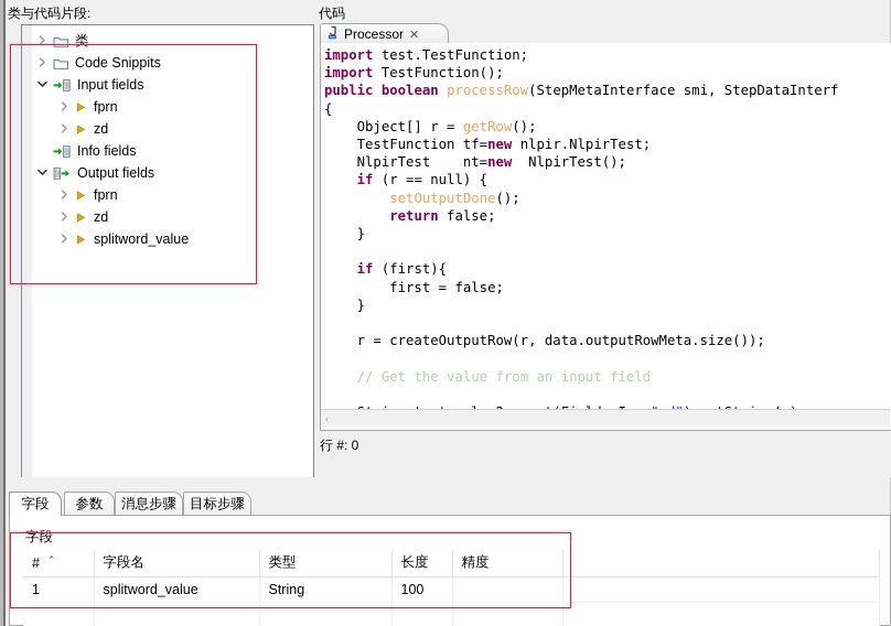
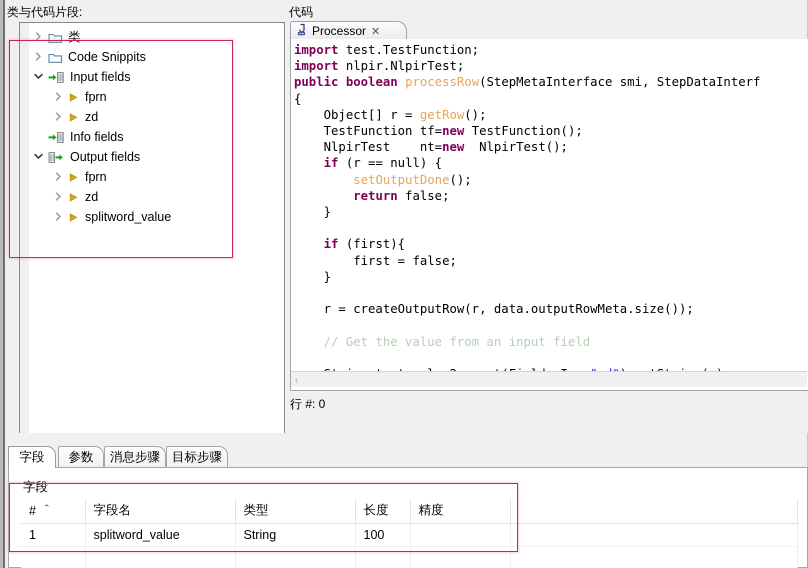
  类与代码片段:
  类
  Code Snippits
  Input fields
  fprn
  zd
  Info fields
  Output fields
  fprn
  zd
  splitword_value
  代码
  Processor
  ✕
  import test.TestFunction;
- import TestFunction();
+ import nlpir.NlpirTest;
  public boolean processRow(StepMetaInterface smi, StepDataInterf
  {
  Object[] r = getRow();
- TestFunction tf=new nlpir.NlpirTest;
+ TestFunction tf=new TestFunction();
  NlpirTest nt=new NlpirTest();
  if (r == null) {
  setOutputDone();
  return false;
  }
  if (first){
  first = false;
  }
  r = createOutputRow(r, data.outputRowMeta.size());
  // Get the value from an input field
  ‹
  行 #: 0
  字段
  参数
  消息步骤
  目标步骤
  字段
  # ⌃	字段名	类型	长度	精度
  1	splitword_value	String	100
